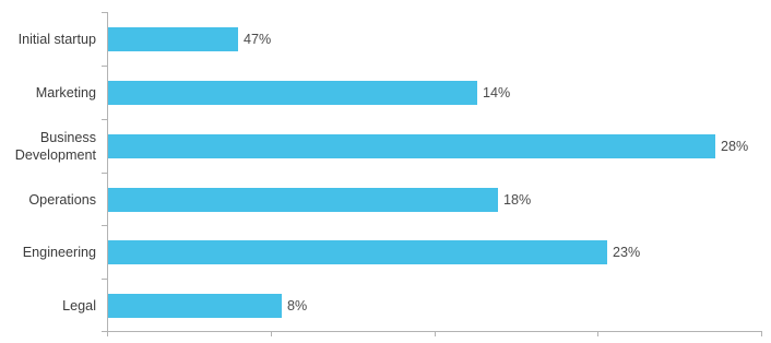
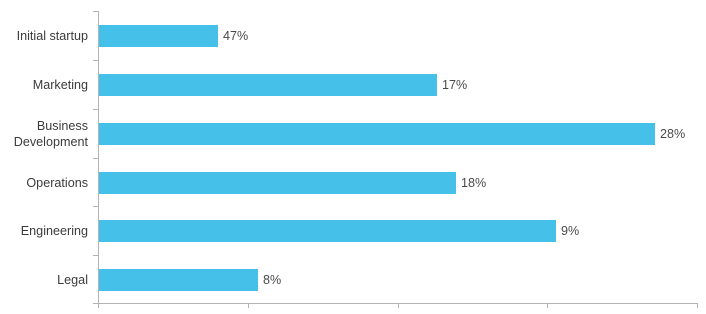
  Initial startup
  47%
  Marketing
- 14%
+ 17%
  Business
  Development
  28%
  Operations
  18%
  Engineering
- 23%
+ 9%
  Legal
  8%
